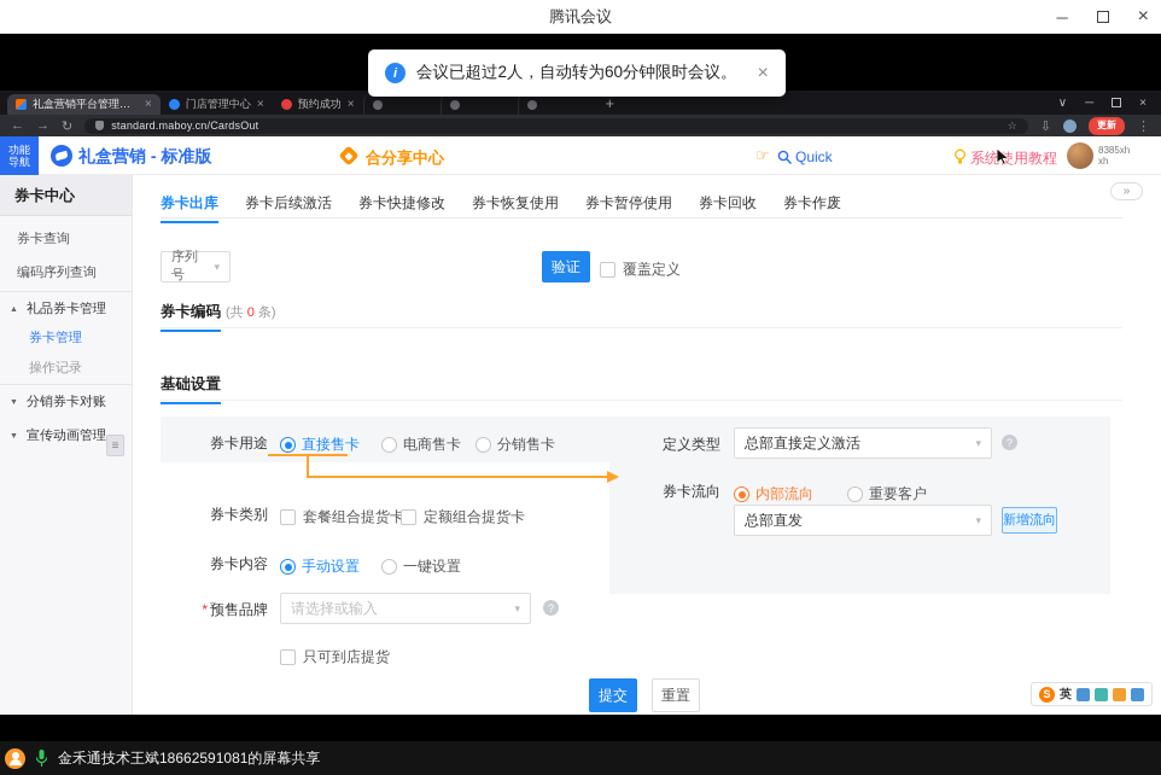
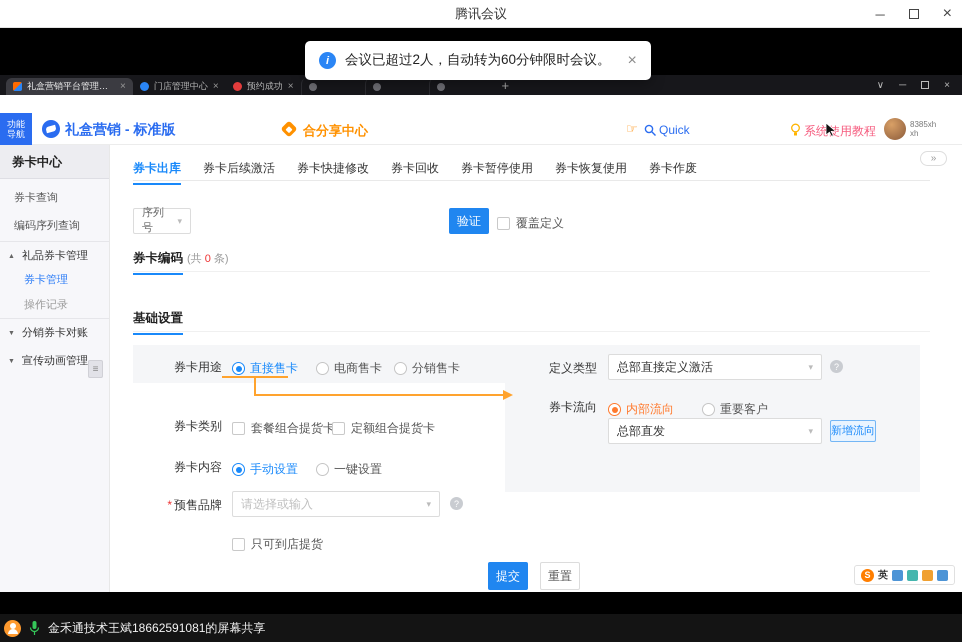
  腾讯会议
  ─
  ×
  i
  会议已超过2人，自动转为60分钟限时会议。
  ×
  礼盒营销平台管理中心
  ×
  门店管理中心
  ×
  预约成功
  ×
  +
  ∨
  ─
  ×
- ←
- →
- ↻
- standard.maboy.cn/CardsOut
- ☆
- ⇩
- 更新
- ⋮
  功能
  导航
  礼盒营销 - 标准版
  合分享中心
  ☞
  Quick
  系统用教程
  8385xh
  xh
  券卡中心
  券卡查询
  编码序列查询
  礼品券卡管理
  券卡管理
  操作记录
  分销券卡对账
  宣传动画管理
  ≡
  »
  券卡出库
  券卡后续激活
  券卡快捷修改
- 券卡恢复使用
+ 券卡回收
  券卡暂停使用
- 券卡回收
+ 券卡恢复使用
  券卡作废
  序列号
  ▾
  验证
  覆盖定义
  券卡编码
  (共 0 条)
  基础设置
  券卡用途
  直接售卡
  电商售卡
  分销售卡
  券卡类别
  套餐组合提货卡
  定额组合提货卡
  券卡内容
  手动设置
  一键设置
  * 预售品牌
  请选择或输入
  ▾
  ?
  只可到店提货
  定义类型
  总部直接定义激活
  ▾
  ?
  券卡流向
  内部流向
  重要客户
  总部直发
  ▾
  新增流向
  提交
  重置
  S
  英
  金禾通技术王斌18662591081的屏幕共享
